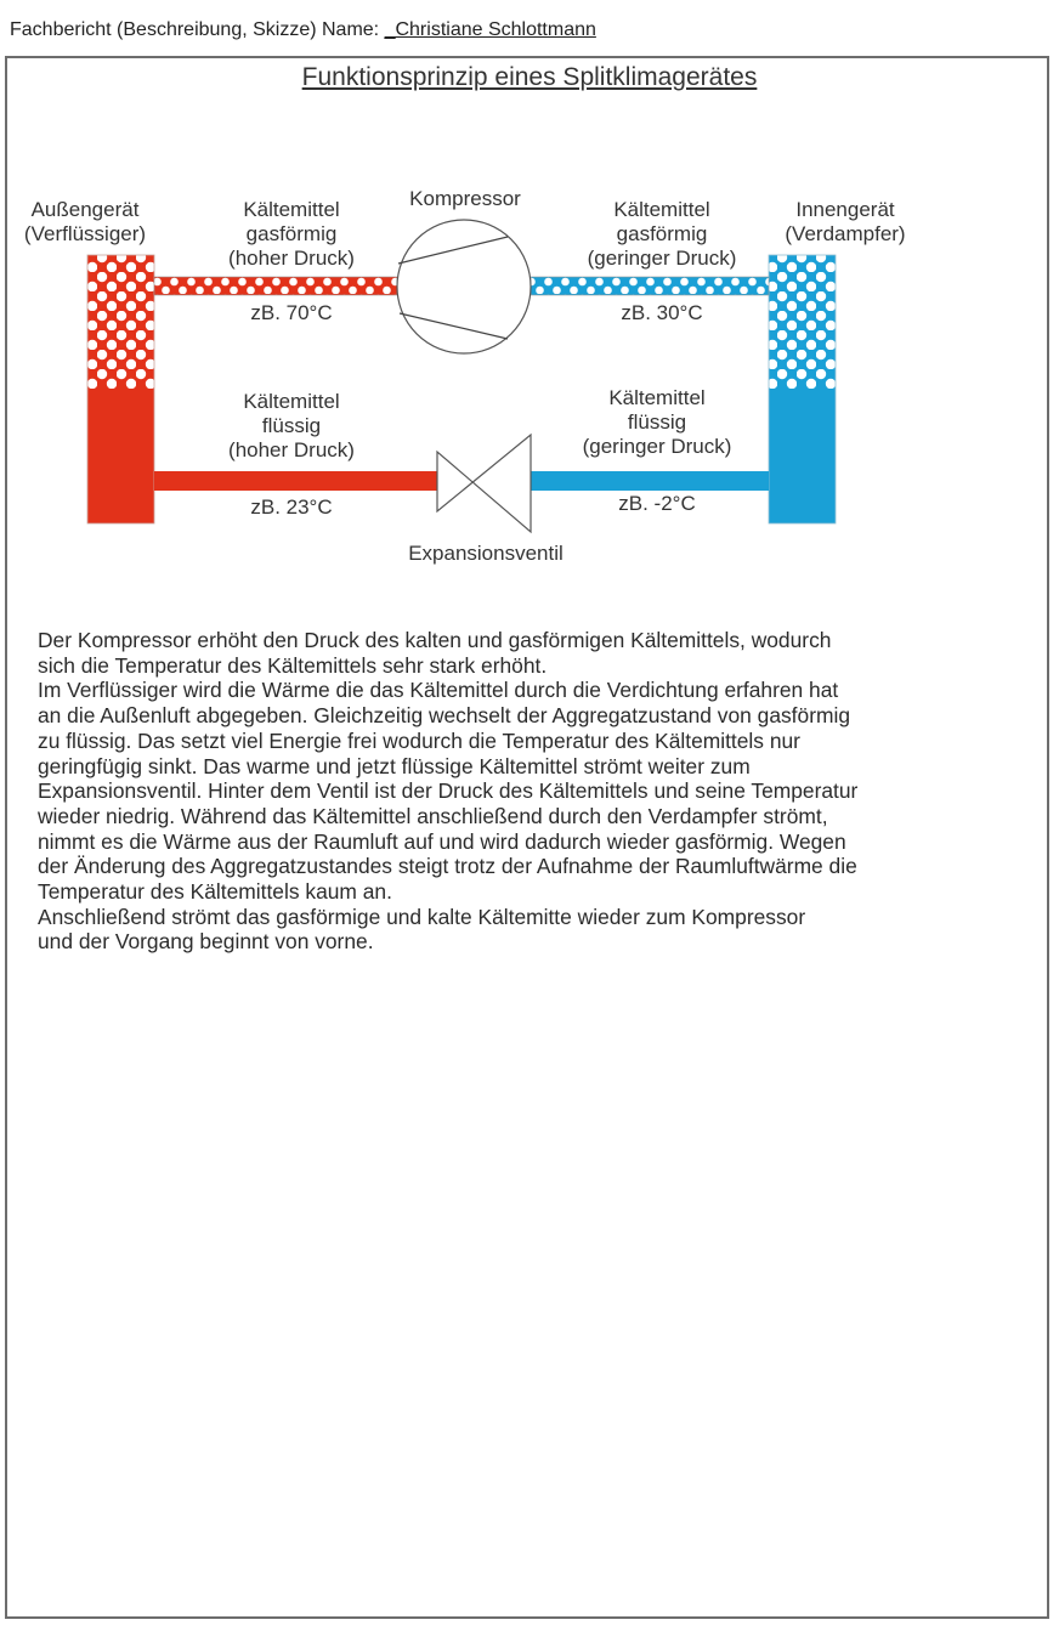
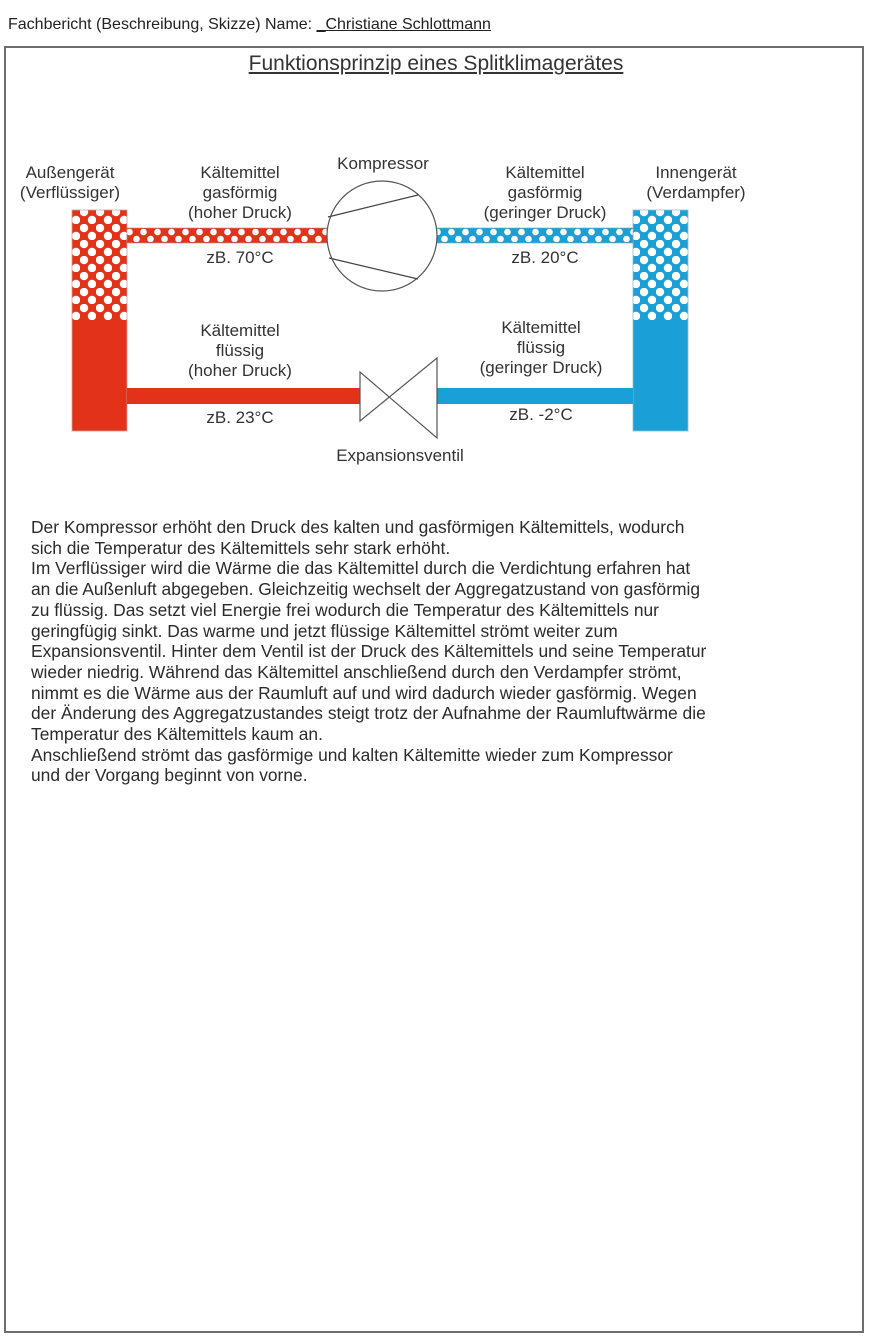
  Fachbericht (Beschreibung, Skizze) Name: _Christiane Schlottmann
  Funktionsprinzip eines Splitklimagerätes
  Außengerät
  (Verflüssiger)
  Innengerät
  (Verdampfer)
  Kompressor
  Kältemittel
  gasförmig
  (hoher Druck)
  zB. 70°C
  Kältemittel
  gasförmig
  (geringer Druck)
- zB. 30°C
+ zB. 20°C
  Kältemittel
  flüssig
  (hoher Druck)
  zB. 23°C
  Kältemittel
  flüssig
  (geringer Druck)
  zB. -2°C
  Expansionsventil
  Der Kompressor erhöht den Druck des kalten und gasförmigen Kältemittels, wodurch
  sich die Temperatur des Kältemittels sehr stark erhöht.
  Im Verflüssiger wird die Wärme die das Kältemittel durch die Verdichtung erfahren hat
  an die Außenluft abgegeben. Gleichzeitig wechselt der Aggregatzustand von gasförmig
  zu flüssig. Das setzt viel Energie frei wodurch die Temperatur des Kältemittels nur
  geringfügig sinkt. Das warme und jetzt flüssige Kältemittel strömt weiter zum
  Expansionsventil. Hinter dem Ventil ist der Druck des Kältemittels und seine Temperatur
  wieder niedrig. Während das Kältemittel anschließend durch den Verdampfer strömt,
  nimmt es die Wärme aus der Raumluft auf und wird dadurch wieder gasförmig. Wegen
  der Änderung des Aggregatzustandes steigt trotz der Aufnahme der Raumluftwärme die
  Temperatur des Kältemittels kaum an.
- Anschließend strömt das gasförmige und kalte Kältemitte wieder zum Kompressor
+ Anschließend strömt das gasförmige und kalten Kältemitte wieder zum Kompressor
  und der Vorgang beginnt von vorne.
